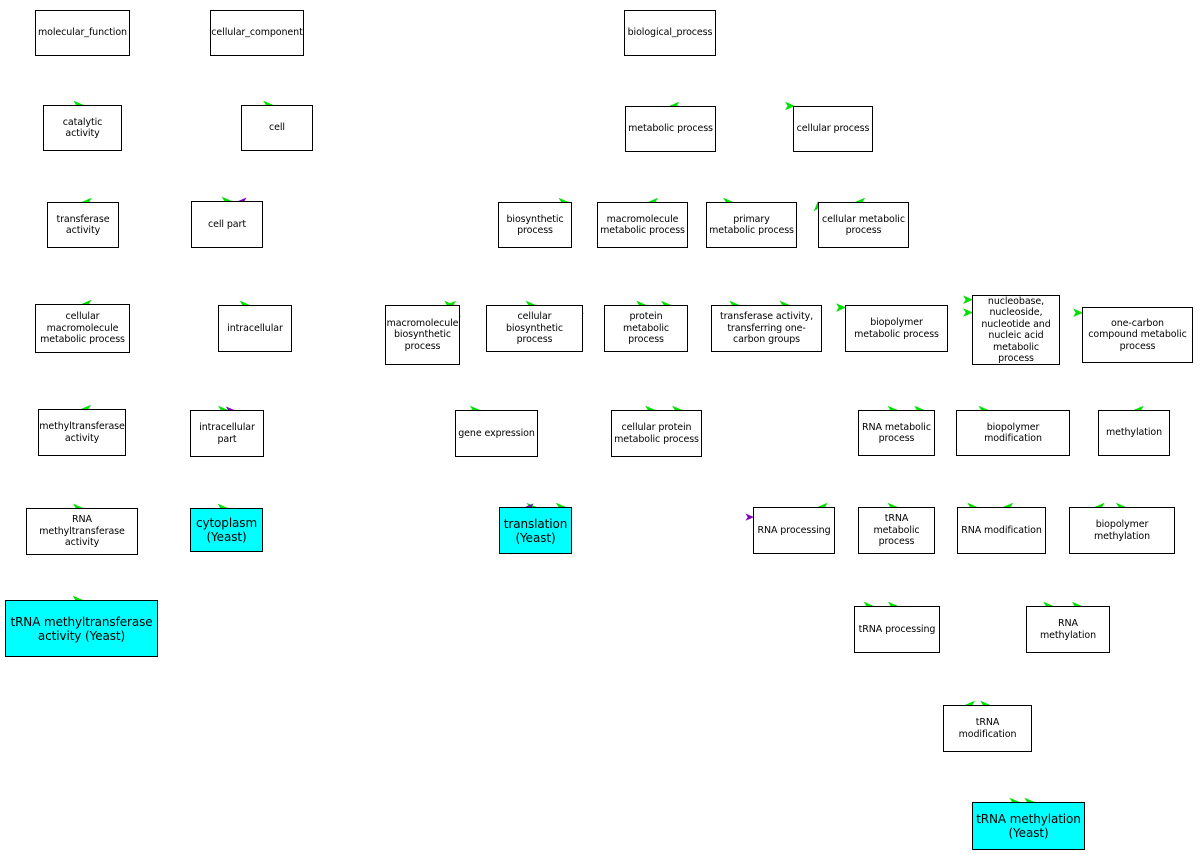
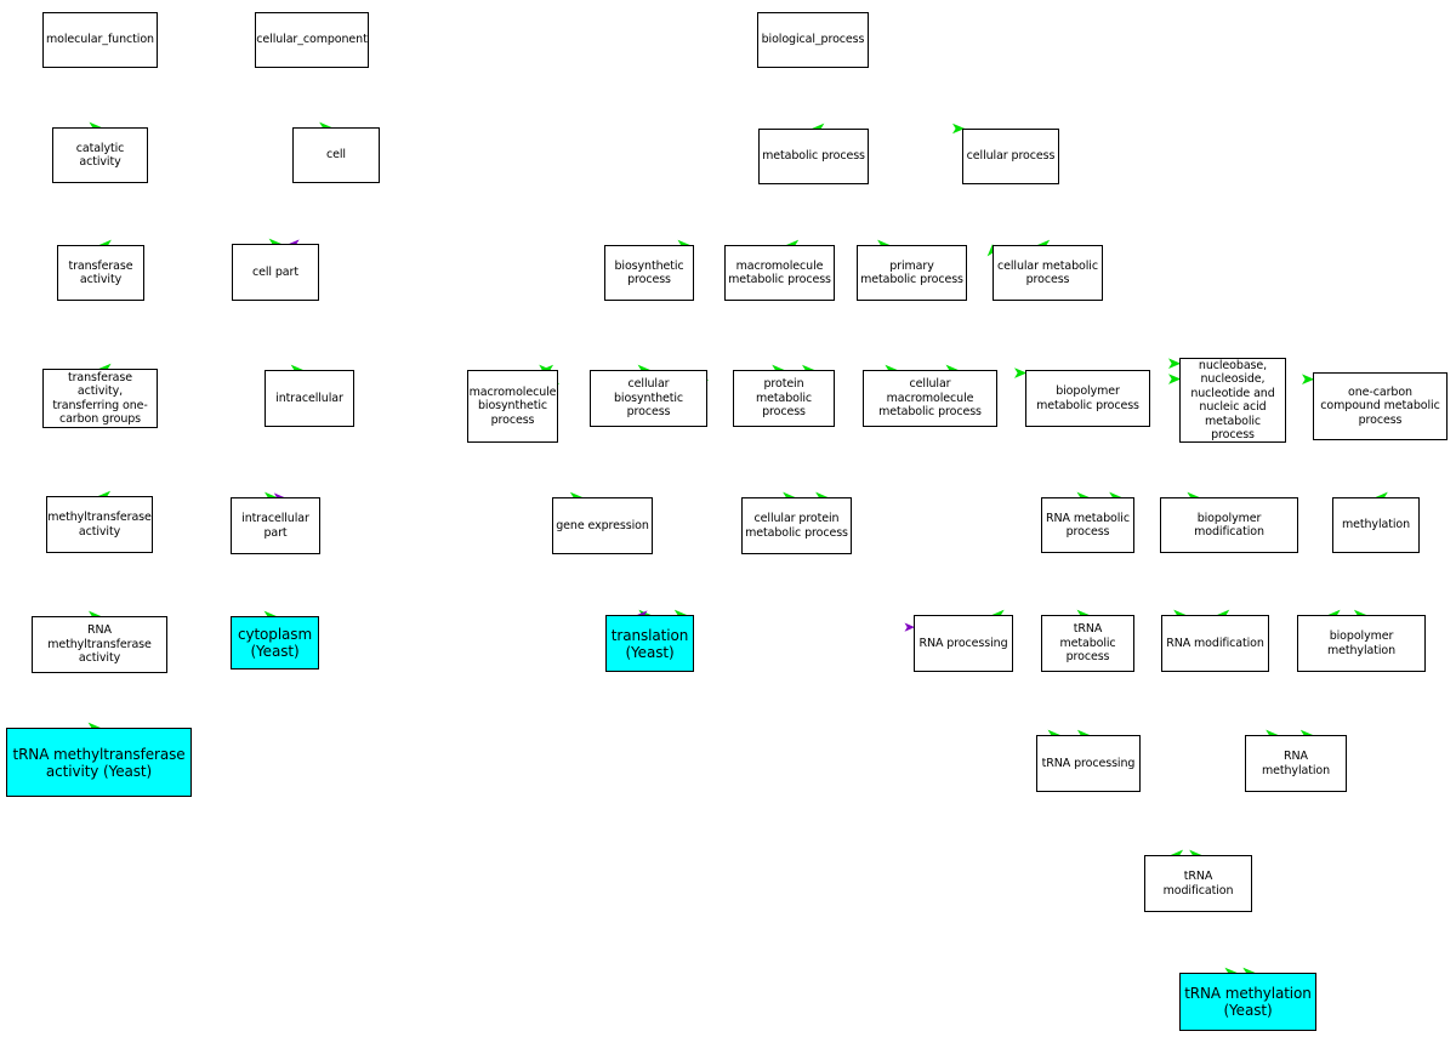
  molecular_function
  cellular_component
  biological_process
  catalytic activity
  cell
  metabolic process
  cellular process
  transferase activity
  cell part
  biosynthetic process
  macromolecule metabolic process
  primary metabolic process
  cellular metabolic process
- cellular macromolecule metabolic process
+ transferase activity, transferring one-carbon groups
  intracellular
  macromolecule biosynthetic process
  cellular biosynthetic process
  protein metabolic process
- transferase activity, transferring one-carbon groups
+ cellular macromolecule metabolic process
  biopolymer metabolic process
  nucleobase, nucleoside, nucleotide and nucleic acid metabolic process
  one-carbon compound metabolic process
  methyltransferase activity
  intracellular part
  gene expression
  cellular protein metabolic process
  RNA metabolic process
  biopolymer modification
  methylation
  RNA methyltransferase activity
  cytoplasm (Yeast)
  translation (Yeast)
  RNA processing
  tRNA metabolic process
  RNA modification
  biopolymer methylation
  tRNA methyltransferase activity (Yeast)
  tRNA processing
  RNA methylation
  tRNA modification
  tRNA methylation (Yeast)
